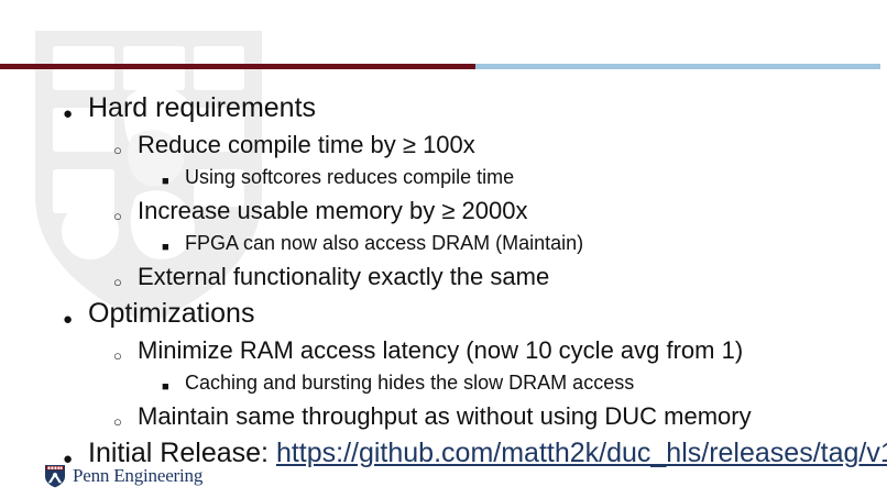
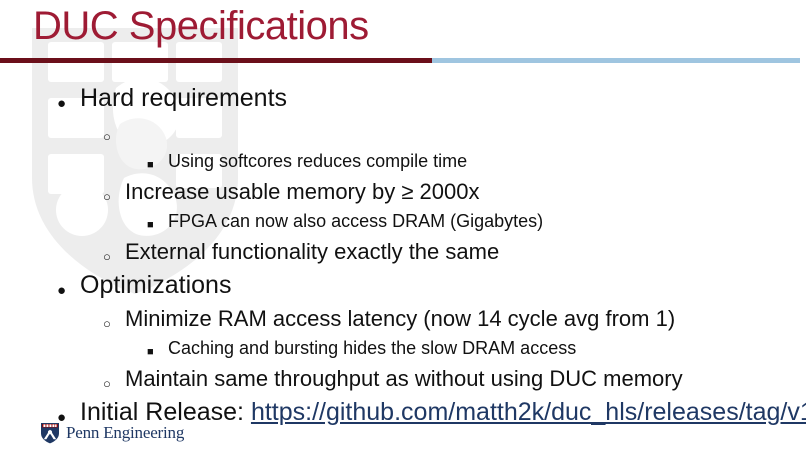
+ DUC Specifications
  ●
  Hard requirements
  ○
- Reduce compile time by ≥ 100x
  ■
  Using softcores reduces compile time
  ○
  Increase usable memory by ≥ 2000x
  ■
- FPGA can now also access DRAM (Maintain)
+ FPGA can now also access DRAM (Gigabytes)
  ○
  External functionality exactly the same
  ●
  Optimizations
  ○
- Minimize RAM access latency (now 10 cycle avg from 1)
+ Minimize RAM access latency (now 14 cycle avg from 1)
  ■
  Caching and bursting hides the slow DRAM access
  ○
  Maintain same throughput as without using DUC memory
  ●
  Initial Release: https://github.com/matth2k/duc_hls/releases/tag/v
  Penn Engineering
